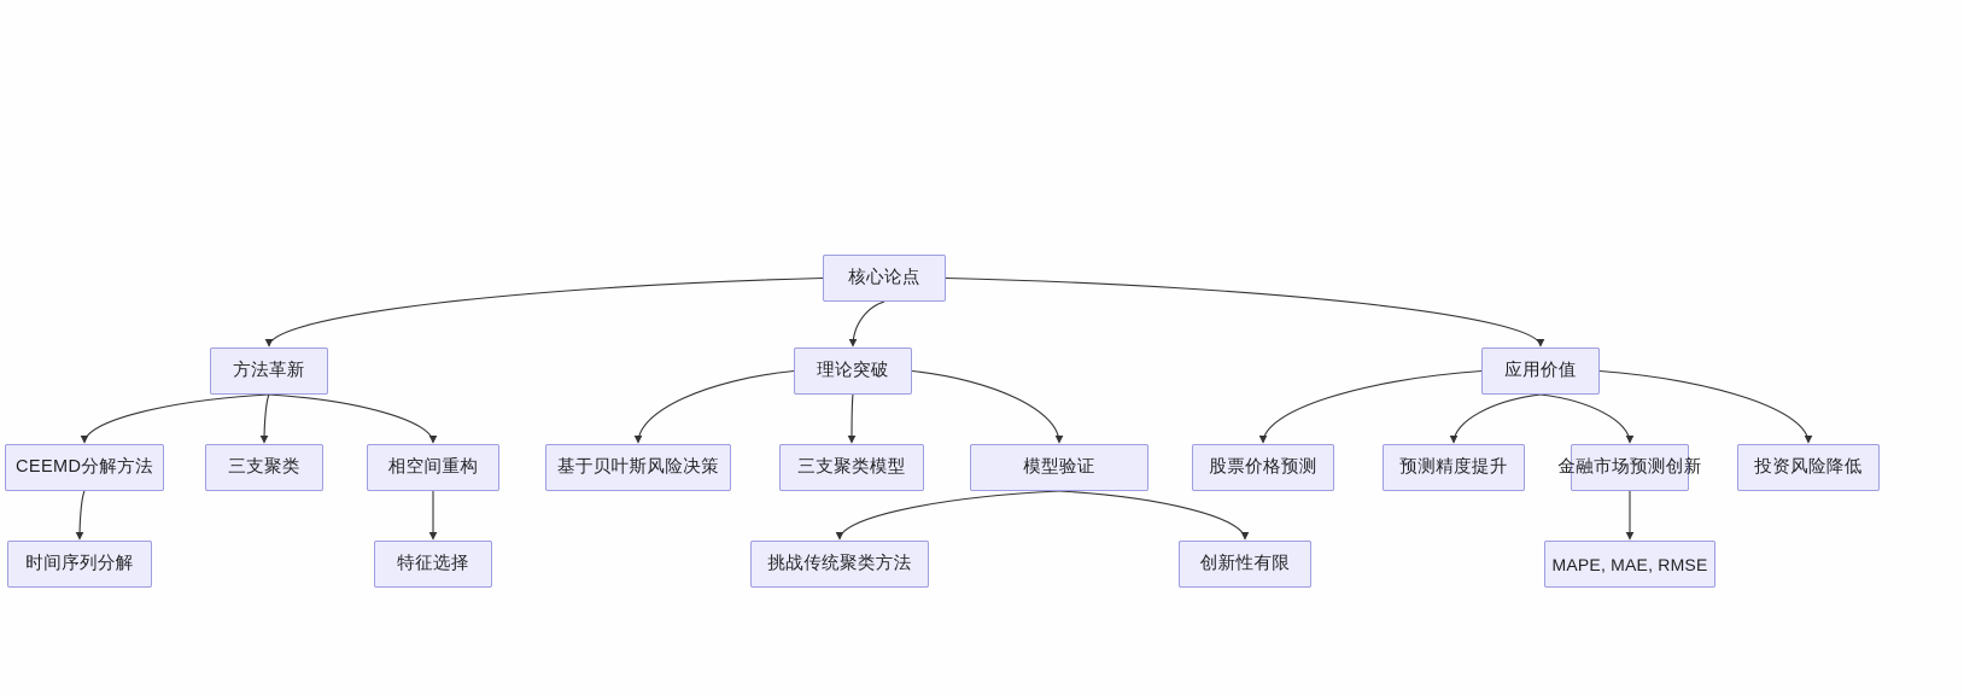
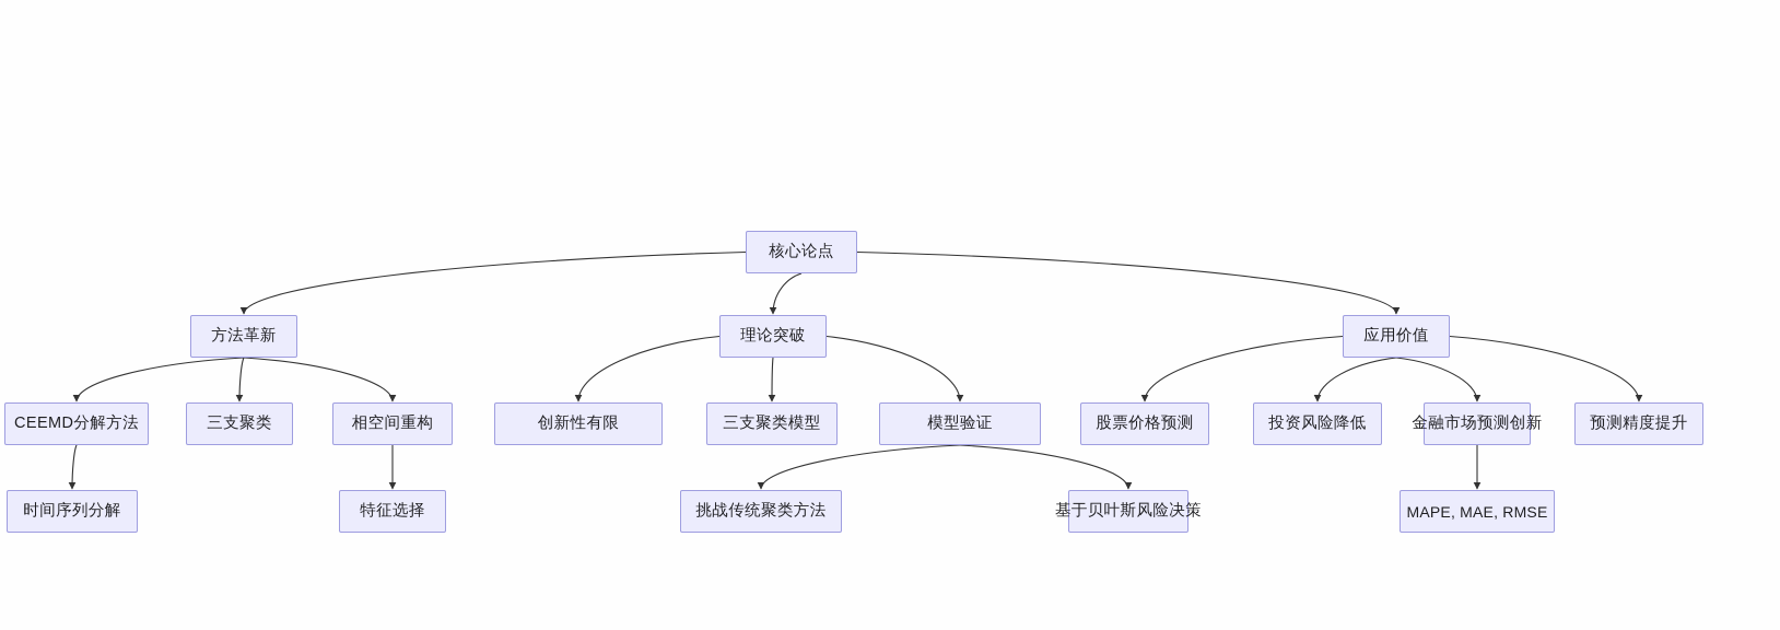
  核心论点
  方法革新
  理论突破
  应用价值
  CEEMD分解方法
  三支聚类
  相空间重构
- 基于贝叶斯风险决策
+ 创新性有限
  三支聚类模型
  模型验证
  股票价格预测
- 预测精度提升
+ 投资风险降低
  金融市场预测创新
- 投资风险降低
+ 预测精度提升
  时间序列分解
  特征选择
  挑战传统聚类方法
- 创新性有限
+ 基于贝叶斯风险决策
  MAPE, MAE, RMSE
